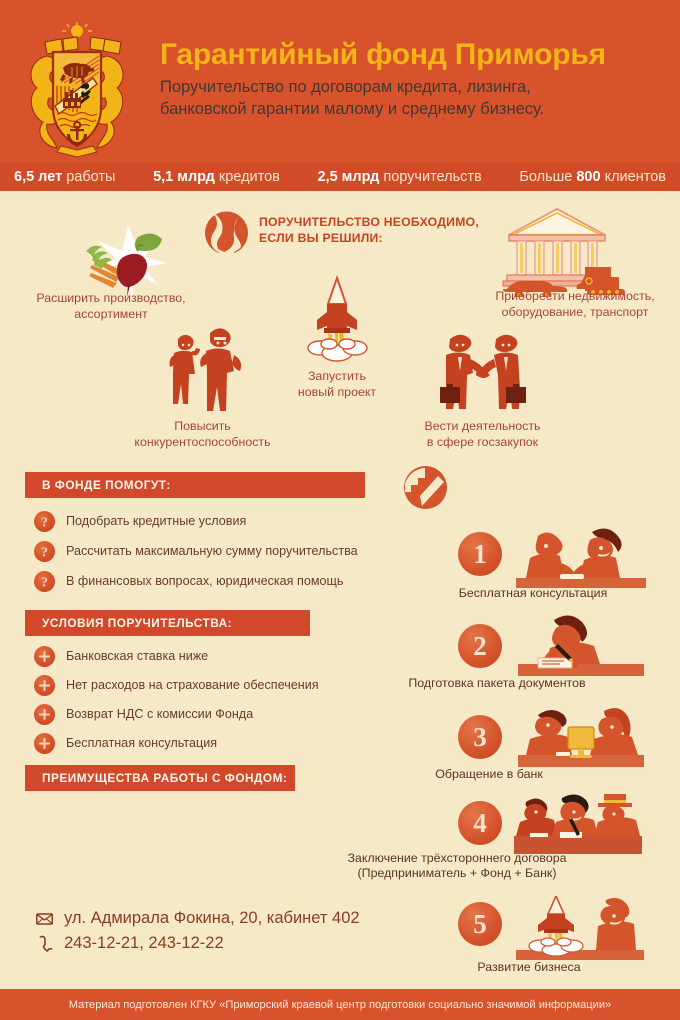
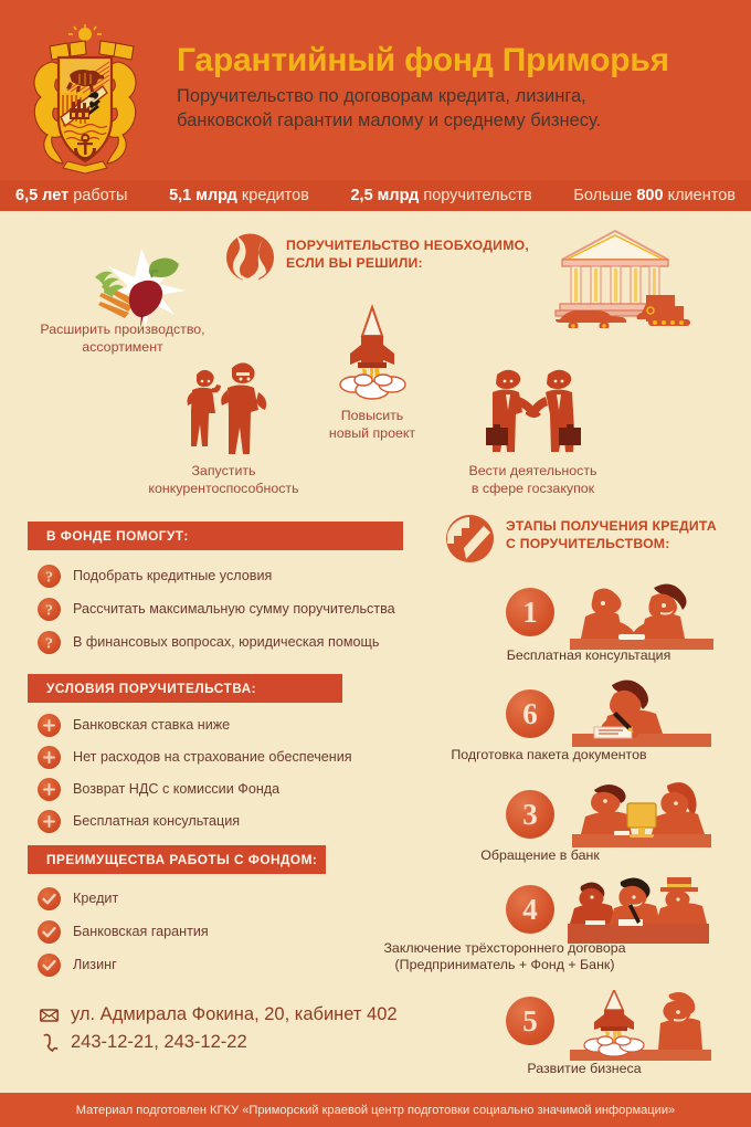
  Гарантийный фонд Приморья
  Поручительство по договорам кредита, лизинга,
  банковской гарантии малому и среднему бизнесу.
  6,5 лет работы
  5,1 млрд кредитов
  2,5 млрд поручительств
  Больше 800 клиентов
  ПОРУЧИТЕЛЬСТВО НЕОБХОДИМО,
  ЕСЛИ ВЫ РЕШИЛИ:
  Расширить производство,
  ассортимент
- Приобрести недвижимость,
- оборудование, транспорт
- Запустить
+ Повысить
  новый проект
- Повысить
+ Запустить
  конкурентоспособность
  Вести деятельность
  в сфере госзакупок
  В ФОНДЕ ПОМОГУТ:
  ?
  Подобрать кредитные условия
  ?
  Рассчитать максимальную сумму поручительства
  ?
  В финансовых вопросах, юридическая помощь
  УСЛОВИЯ ПОРУЧИТЕЛЬСТВА:
  Банковская ставка ниже
  Нет расходов на страхование обеспечения
  Возврат НДС с комиссии Фонда
  Бесплатная консультация
  ПРЕИМУЩЕСТВА РАБОТЫ С ФОНДОМ:
+ Кредит
+ Банковская гарантия
+ Лизинг
+ ЭТАПЫ ПОЛУЧЕНИЯ КРЕДИТА
+ С ПОРУЧИТЕЛЬСТВОМ:
  1
  Бесплатная консультация
- 2
+ 6
  Подготовка пакета документов
  3
  Обращение в банк
  4
  Заключение трёхстороннего договора
  (Предприниматель + Фонд + Банк)
  5
  Развитие бизнеса
  ул. Адмирала Фокина, 20, кабинет 402
  243-12-21, 243-12-22
  Материал подготовлен КГКУ «Приморский краевой центр подготовки социально значимой информации»
